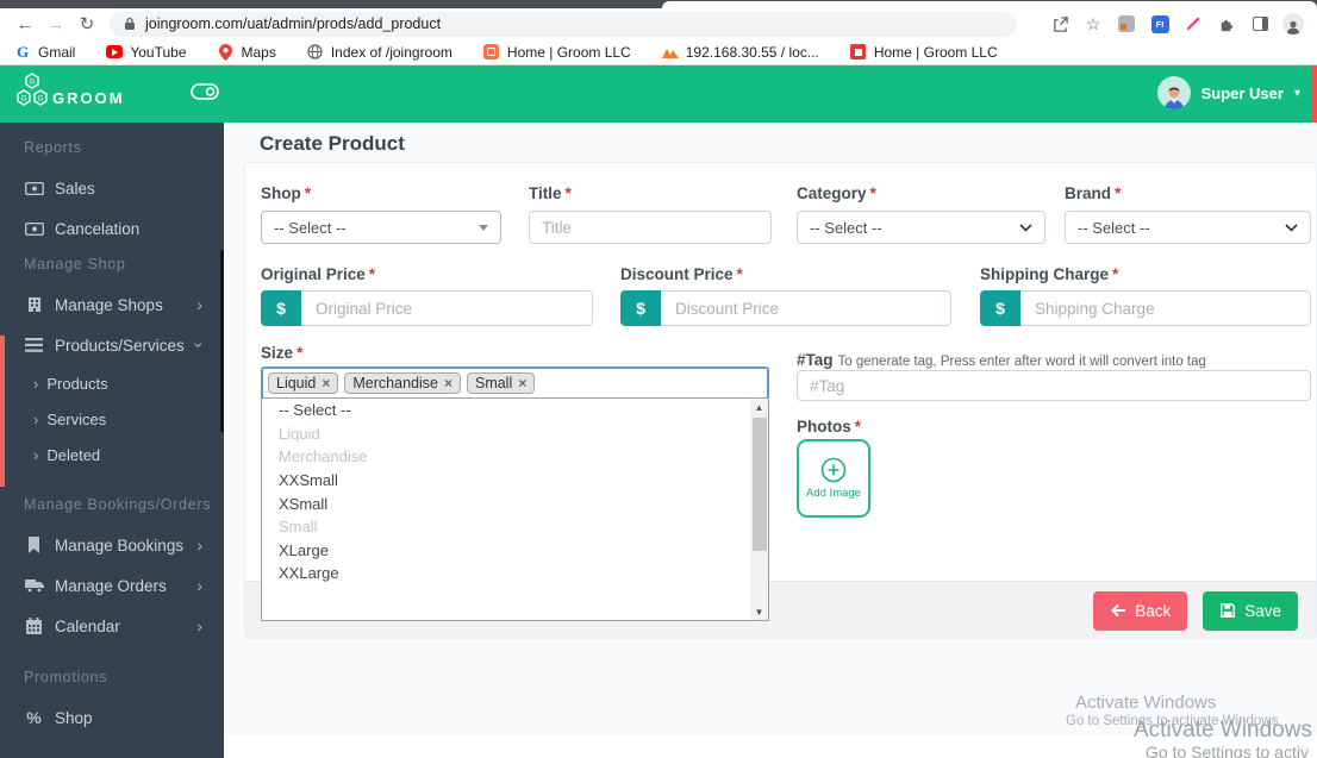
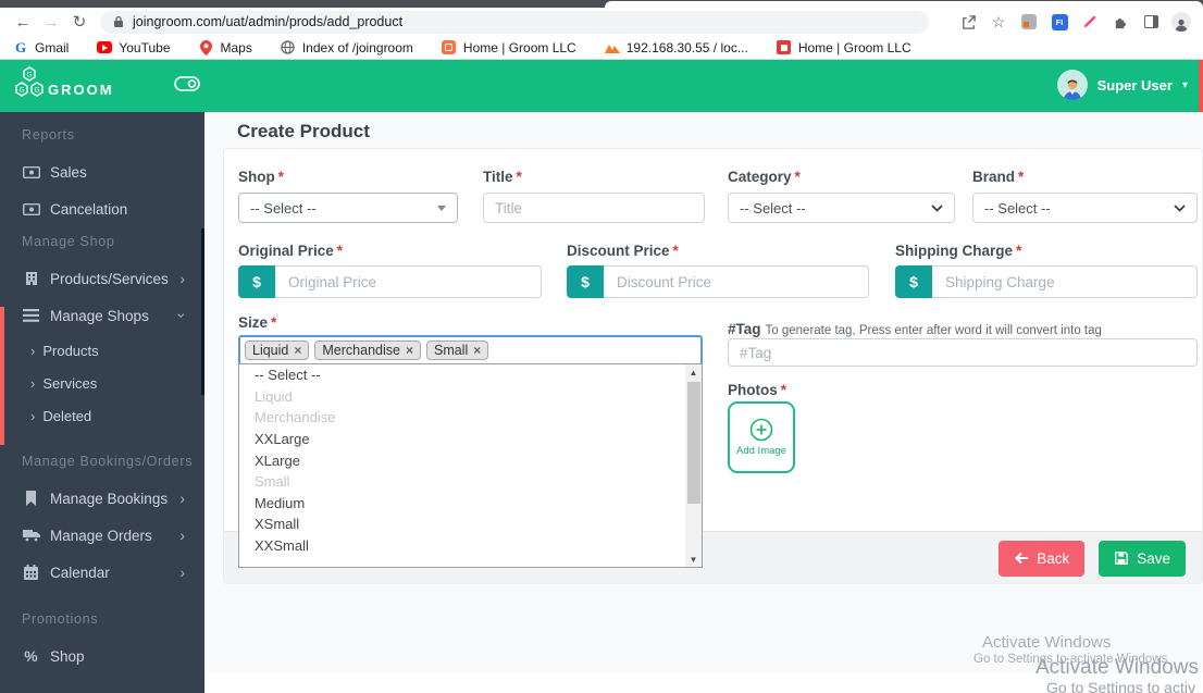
  ←
  →
  ↻
  joingroom.com/uat/admin/prods/add_product
  ☆
  FI
  G
  Gmail
  YouTube
  Maps
  Index of /joingroom
  Home | Groom LLC
  192.168.30.55 / loc...
  Home | Groom LLC
  GROOM
  Super User
  ▾
  Reports
  Sales
  Cancelation
  Manage Shop
- Manage Shops
+ Products/Services
  ›
- Products/Services
+ Manage Shops
  ›
  Products
  ›
  Services
  ›
  Deleted
  Manage Bookings/Orders
  Manage Bookings
  ›
  Manage Orders
  ›
  Calendar
  ›
  Promotions
  %
  Shop
  Create Product
  Shop *
  Title *
  Category *
  Brand *
  -- Select --
  Title
  -- Select --
  -- Select --
  Original Price *
  Discount Price *
  Shipping Charge *
  $
  Original Price
  $
  Discount Price
  $
  Shipping Charge
  Size *
  #Tag To generate tag, Press enter after word it will convert into tag
  Liquid
  ×
  Merchandise
  ×
  Small
  ×
  #Tag
  Photos *
  Add Image
  Back
  Save
  -- Select --
  Liquid
  Merchandise
- XXSmall
+ XXLarge
- XSmall
+ XLarge
  Small
+ Medium
- XLarge
+ XSmall
- XXLarge
+ XXSmall
  ▲
  ▼
  Activate Windows
  Go to Settings to activate Windows
  Activate Windows
  Go to Settings to activ
